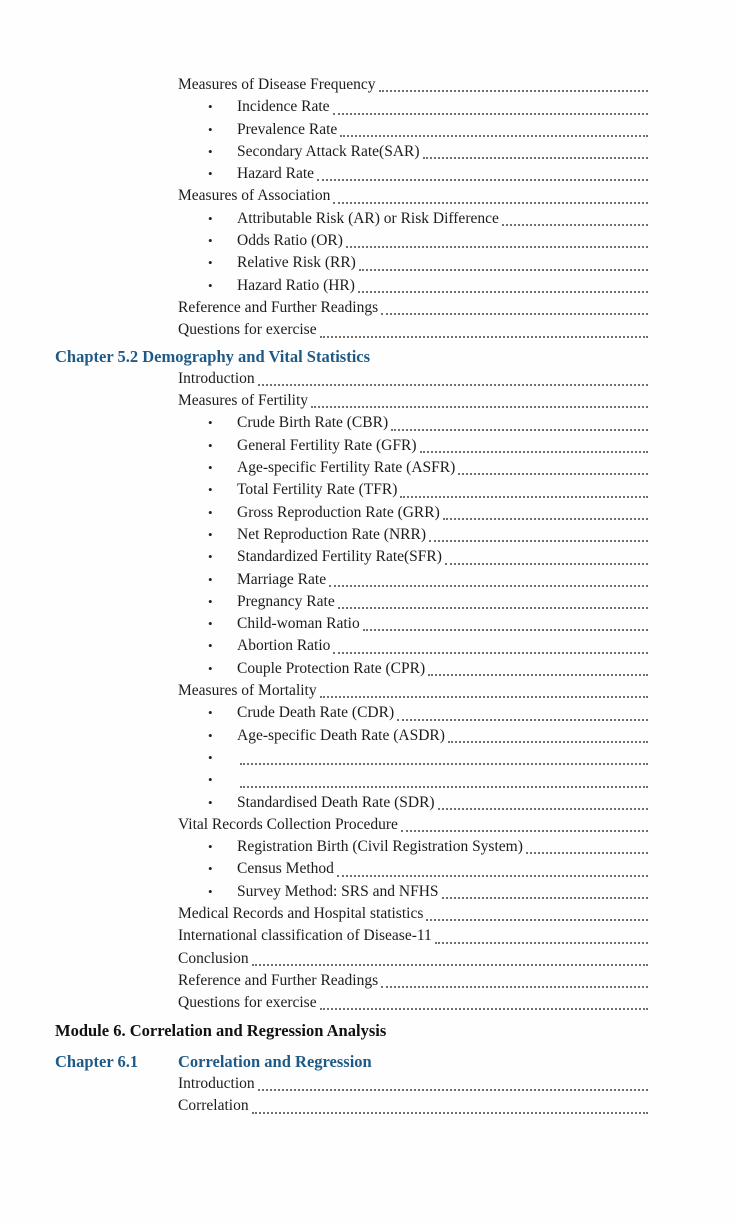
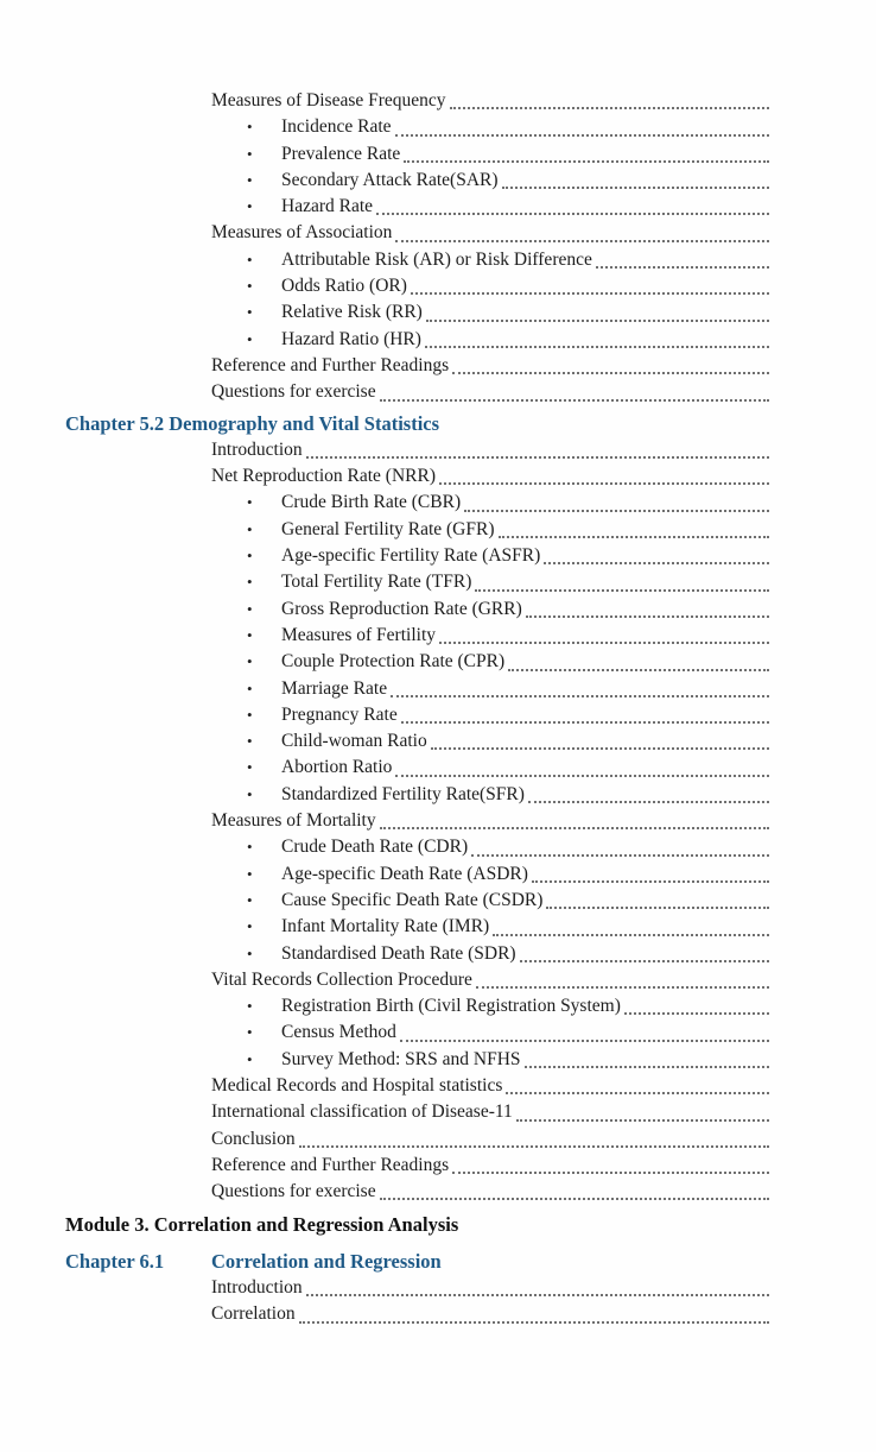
  Measures of Disease Frequency
  •
  Incidence Rate
  •
  Prevalence Rate
  •
  Secondary Attack Rate(SAR)
  •
  Hazard Rate
  Measures of Association
  •
  Attributable Risk (AR) or Risk Difference
  •
  Odds Ratio (OR)
  •
  Relative Risk (RR)
  •
  Hazard Ratio (HR)
  Reference and Further Readings
  Questions for exercise
  Chapter 5.2 Demography and Vital Statistics
  Introduction
- Measures of Fertility
+ Net Reproduction Rate (NRR)
  •
  Crude Birth Rate (CBR)
  •
  General Fertility Rate (GFR)
  •
  Age-specific Fertility Rate (ASFR)
  •
  Total Fertility Rate (TFR)
  •
  Gross Reproduction Rate (GRR)
  •
- Net Reproduction Rate (NRR)
+ Measures of Fertility
  •
- Standardized Fertility Rate(SFR)
+ Couple Protection Rate (CPR)
  •
  Marriage Rate
  •
  Pregnancy Rate
  •
  Child-woman Ratio
  •
  Abortion Ratio
  •
- Couple Protection Rate (CPR)
+ Standardized Fertility Rate(SFR)
  Measures of Mortality
  •
  Crude Death Rate (CDR)
  •
  Age-specific Death Rate (ASDR)
  •
+ Cause Specific Death Rate (CSDR)
  •
+ Infant Mortality Rate (IMR)
  •
  Standardised Death Rate (SDR)
  Vital Records Collection Procedure
  •
  Registration Birth (Civil Registration System)
  •
  Census Method
  •
  Survey Method: SRS and NFHS
  Medical Records and Hospital statistics
  International classification of Disease-11
  Conclusion
  Reference and Further Readings
  Questions for exercise
- Module 6. Correlation and Regression Analysis
+ Module 3. Correlation and Regression Analysis
  Chapter 6.1
  Correlation and Regression
  Introduction
  Correlation
